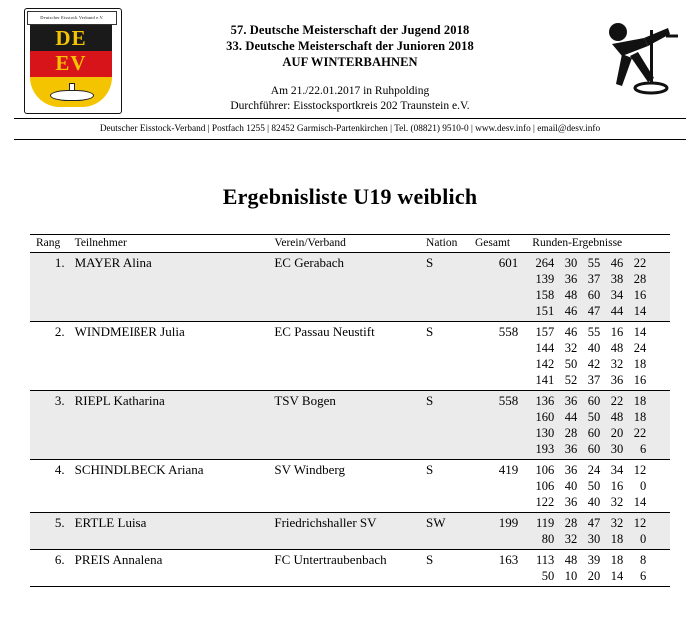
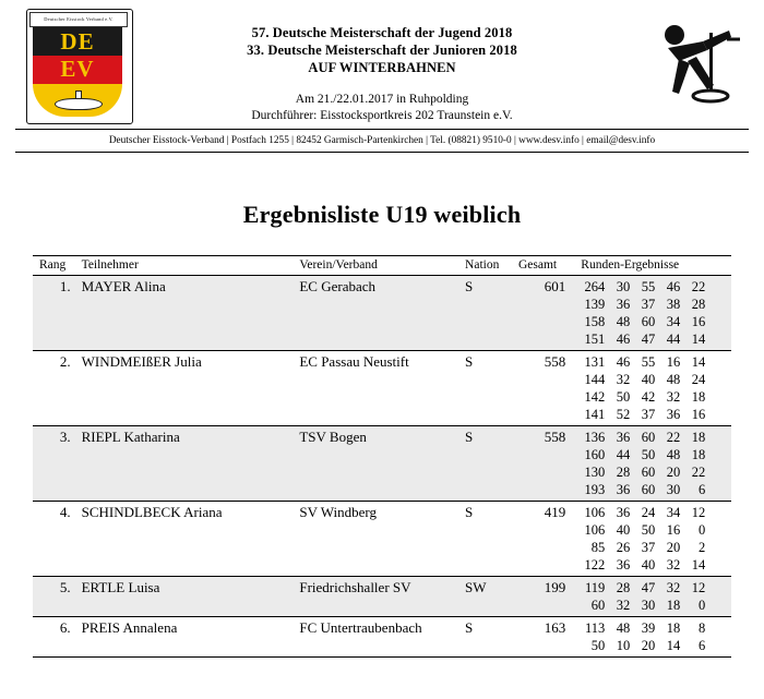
  DE
  EV
  57. Deutsche Meisterschaft der Jugend 2018
  33. Deutsche Meisterschaft der Junioren 2018
  AUF WINTERBAHNEN
  Am 21./22.01.2017 in Ruhpolding
  Durchführer: Eisstocksportkreis 202 Traunstein e.V.
  Deutscher Eisstock-Verband | Postfach 1255 | 82452 Garmisch-Partenkirchen | Tel. (08821) 9510-0 | www.desv.info | email@desv.info
  Ergebnisliste U19 weiblich
  Rang	Teilnehmer	Verein/Verband	Nation	Gesamt	Runden-Ergebnisse
  1.	MAYER Alina	EC Gerabach	S	601
  264	30	55	46	22
  139	36	37	38	28
  158	48	60	34	16
  151	46	47	44	14
  2.	WINDMEIßER Julia	EC Passau Neustift	S	558
- 157	46	55	16	14
+ 131	46	55	16	14
  144	32	40	48	24
  142	50	42	32	18
  141	52	37	36	16
  3.	RIEPL Katharina	TSV Bogen	S	558
  136	36	60	22	18
  160	44	50	48	18
  130	28	60	20	22
  193	36	60	30	6
  4.	SCHINDLBECK Ariana	SV Windberg	S	419
  106	36	24	34	12
  106	40	50	16	0
+ 85	26	37	20	2
  122	36	40	32	14
  5.	ERTLE Luisa	Friedrichshaller SV	SW	199
  119	28	47	32	12
- 80	32	30	18	0
+ 60	32	30	18	0
  6.	PREIS Annalena	FC Untertraubenbach	S	163
  113	48	39	18	8
  50	10	20	14	6
